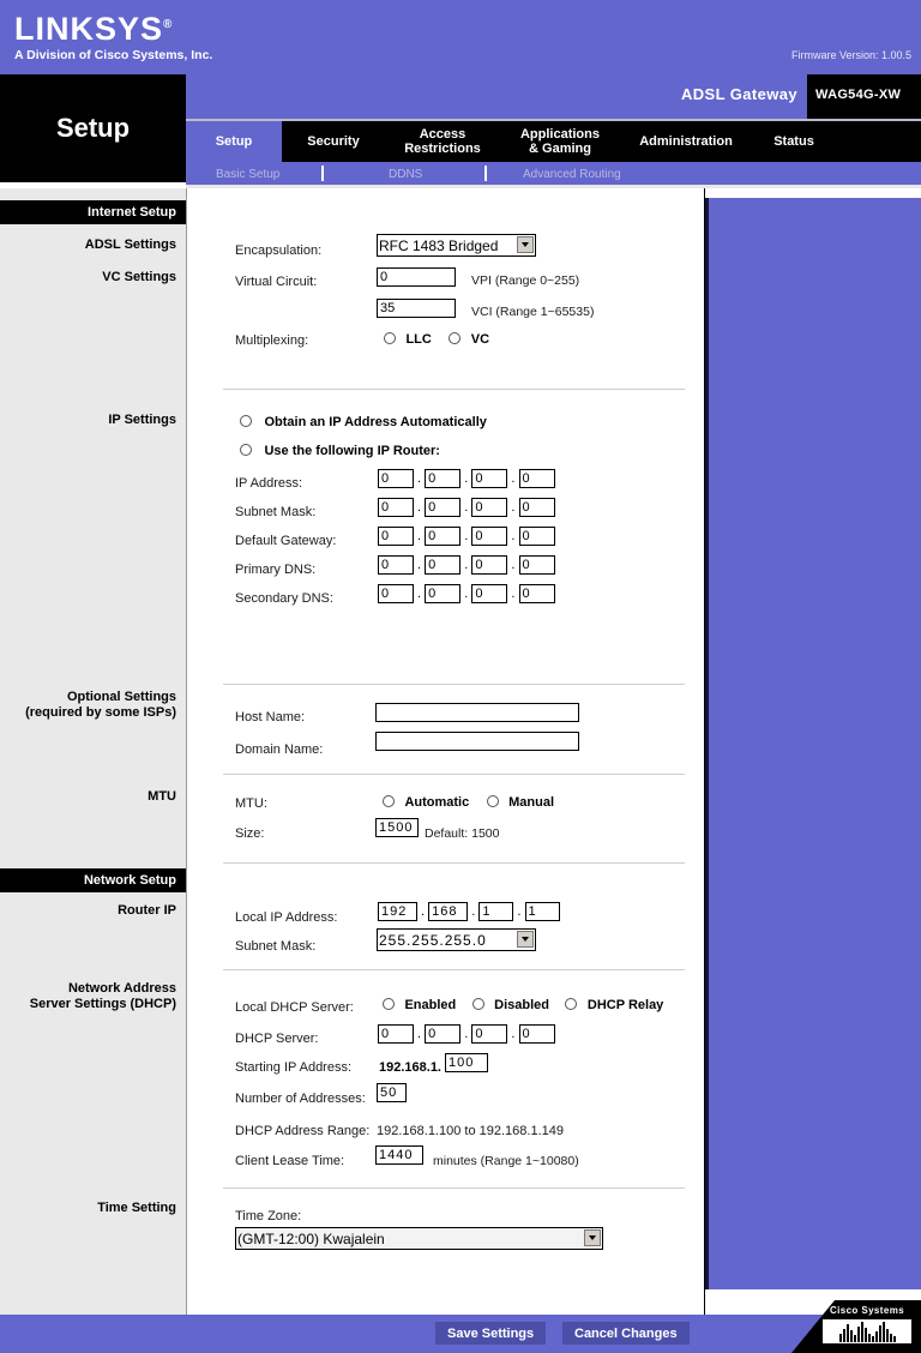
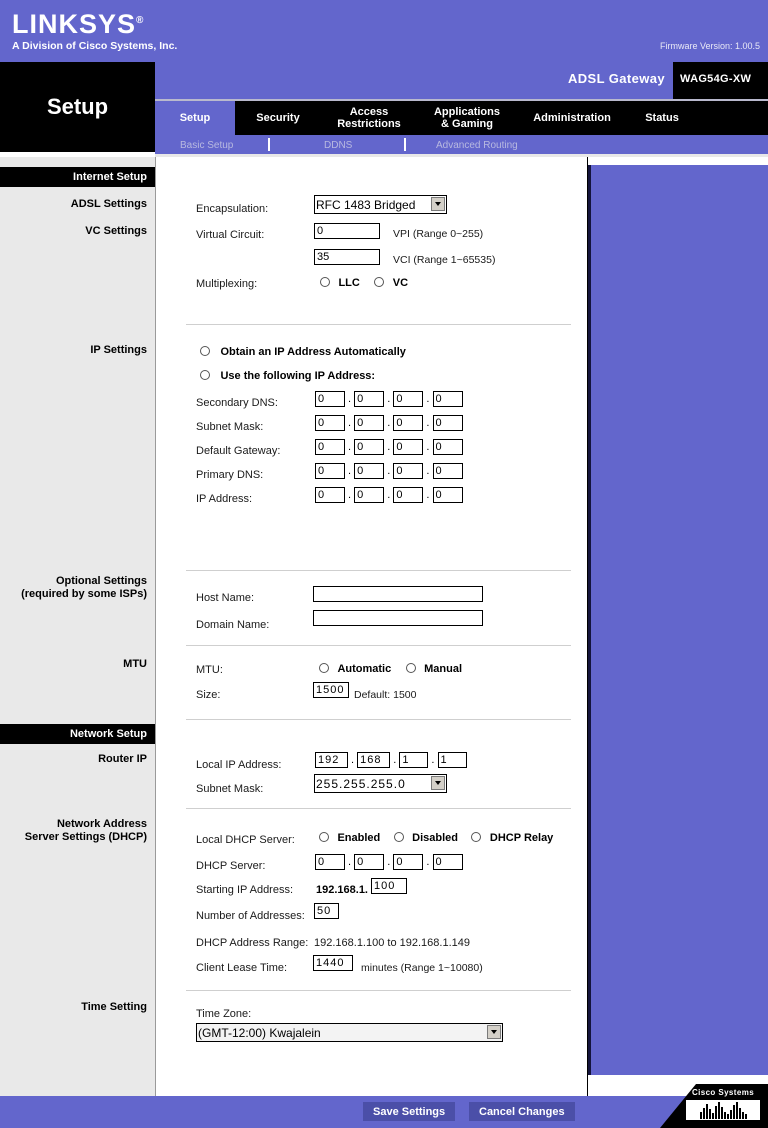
  LINKSYS®
  A Division of Cisco Systems, Inc.
  Firmware Version: 1.00.5
  Setup
  ADSL Gateway
  WAG54G-XW
  Setup
  Security
  Access
  Restrictions
  Applications
  & Gaming
  Administration
  Status
  Basic Setup
  DDNS
  Advanced Routing
  Internet Setup
  ADSL Settings
  VC Settings
  IP Settings
  Optional Settings
  (required by some ISPs)
  MTU
  Network Setup
  Router IP
  Network Address
  Server Settings (DHCP)
  Time Setting
  Encapsulation:
  RFC 1483 Bridged
  Virtual Circuit:
  0
  VPI (Range 0~255)
  35
  VCI (Range 1~65535)
  Multiplexing:
  LLC VC
  Obtain an IP Address Automatically
- Use the following IP Router:
+ Use the following IP Address:
- IP Address:
+ Secondary DNS:
  0 . 0 . 0 . 0
  Subnet Mask:
  0 . 0 . 0 . 0
  Default Gateway:
  0 . 0 . 0 . 0
  Primary DNS:
  0 . 0 . 0 . 0
- Secondary DNS:
+ IP Address:
  0 . 0 . 0 . 0
  Host Name:
  Domain Name:
  MTU:
  Automatic Manual
  Size:
  1500
  Default: 1500
  Local IP Address:
  192 . 168 . 1 . 1
  Subnet Mask:
  255.255.255.0
  Local DHCP Server:
  Enabled Disabled DHCP Relay
  DHCP Server:
  0 . 0 . 0 . 0
  Starting IP Address:
  192.168.1.
  100
  Number of Addresses:
  50
  DHCP Address Range:
  192.168.1.100 to 192.168.1.149
  Client Lease Time:
  1440
  minutes (Range 1~10080)
  Time Zone:
  (GMT-12:00) Kwajalein
  Save Settings
  Cancel Changes
  Cisco Systems
